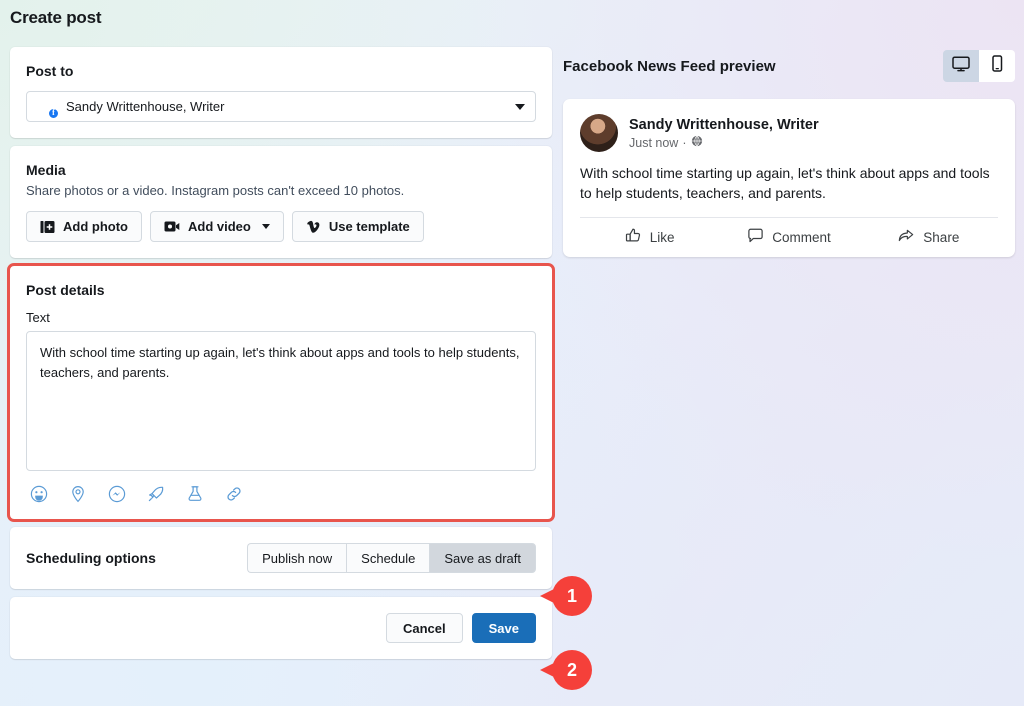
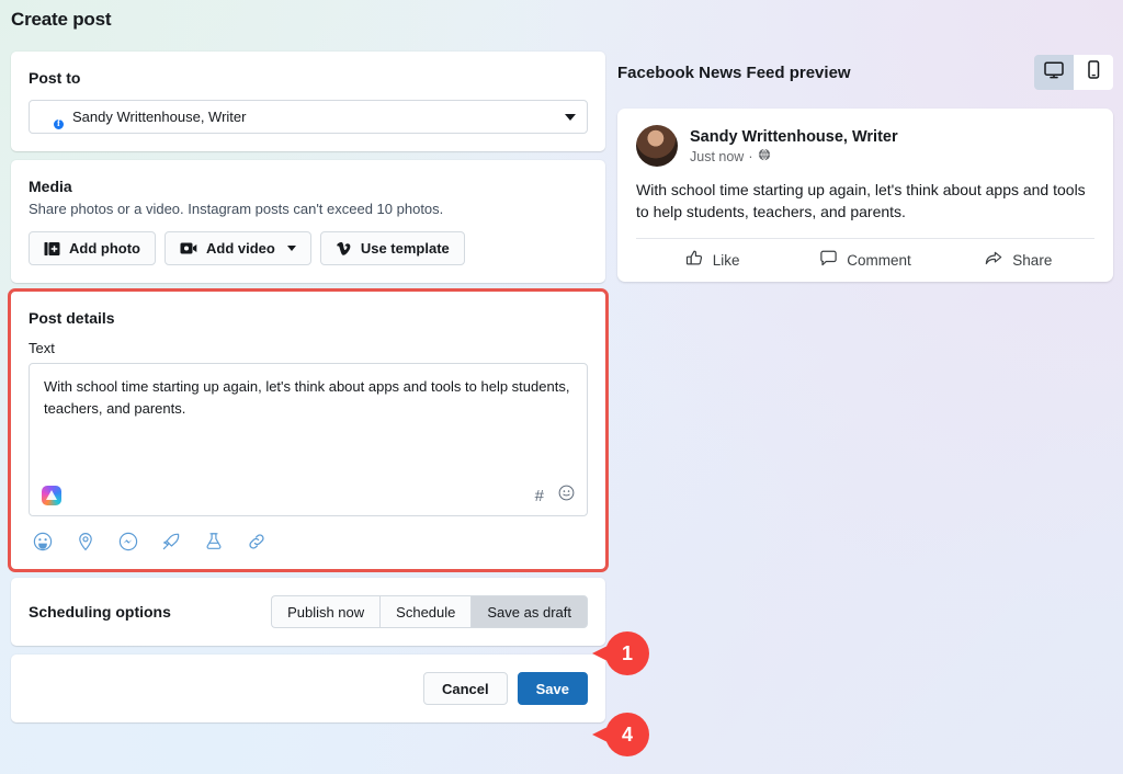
  Create post
  Post to
  f
  Sandy Writtenhouse, Writer
  Media
  Share photos or a video. Instagram posts can't exceed 10 photos.
  Add photo
  Add video
  Use template
  Post details
  Text
  With school time starting up again, let's think about apps and tools to help students, teachers, and parents.
+ #
  Scheduling options
  Publish now
  Schedule
  Save as draft
  Cancel
  Save
  1
- 2
+ 4
  Facebook News Feed preview
  Sandy Writtenhouse, Writer
  Just now
  ·
  With school time starting up again, let's think about apps and tools to help students, teachers, and parents.
  Like
  Comment
  Share
